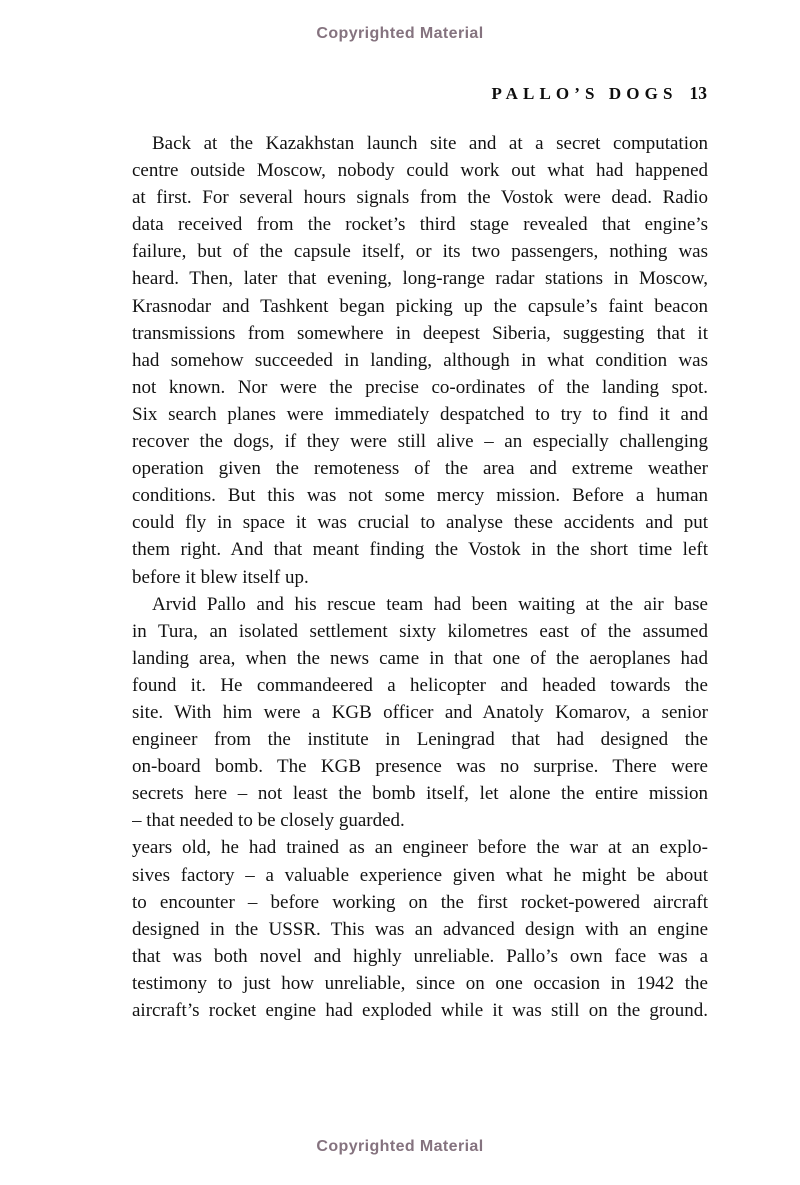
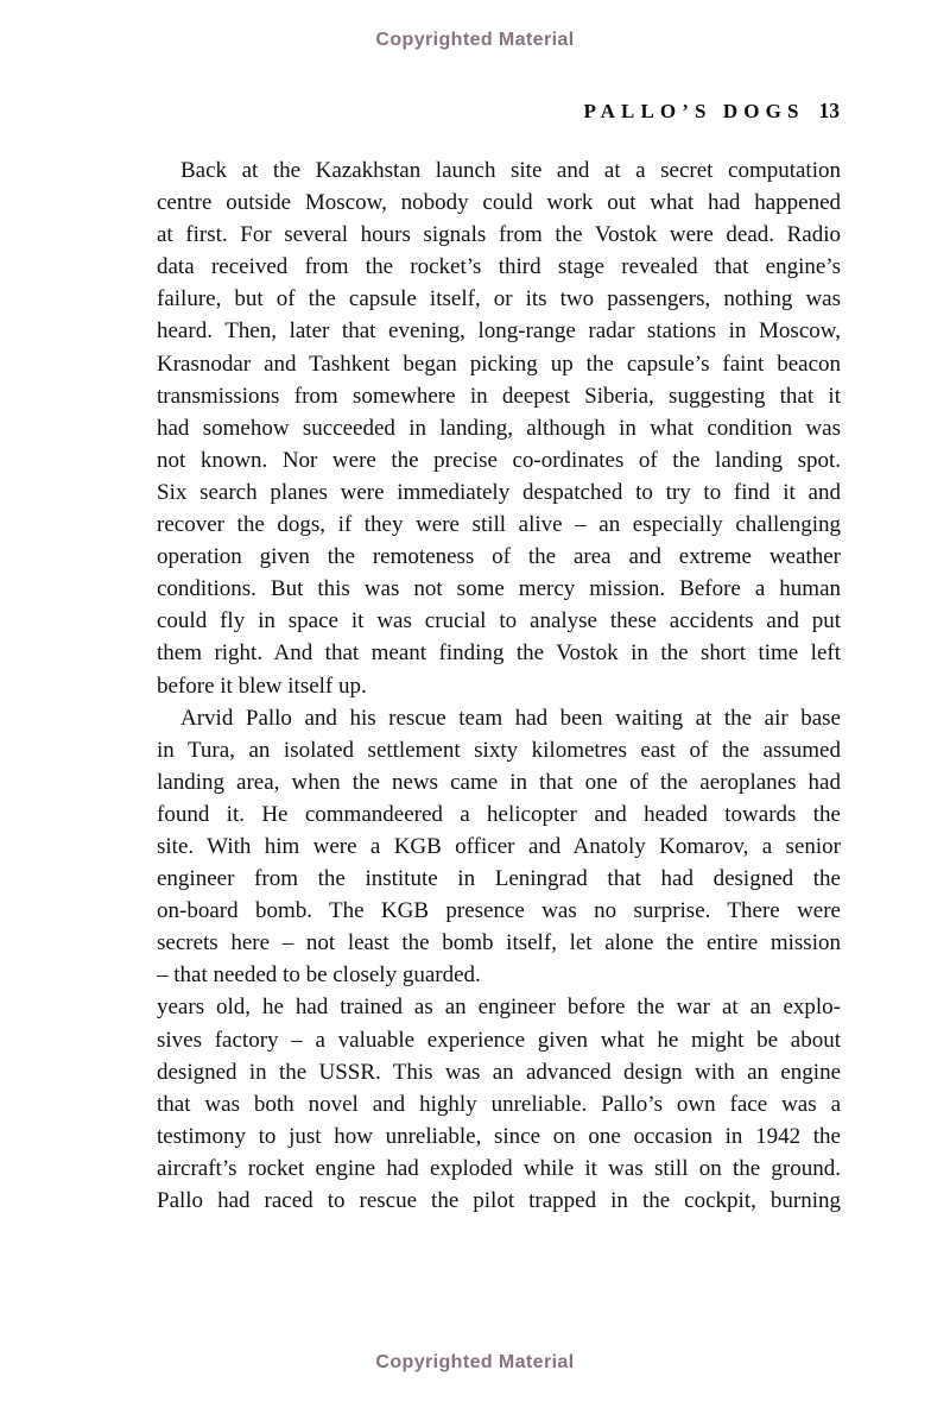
  Copyrighted Material
  PALLO’S DOGS 13
  Back at the Kazakhstan launch site and at a secret computation
  centre outside Moscow, nobody could work out what had happened
  at first. For several hours signals from the Vostok were dead. Radio
  data received from the rocket’s third stage revealed that engine’s
  failure, but of the capsule itself, or its two passengers, nothing was
  heard. Then, later that evening, long-range radar stations in Moscow,
  Krasnodar and Tashkent began picking up the capsule’s faint beacon
  transmissions from somewhere in deepest Siberia, suggesting that it
  had somehow succeeded in landing, although in what condition was
  not known. Nor were the precise co-ordinates of the landing spot.
  Six search planes were immediately despatched to try to find it and
  recover the dogs, if they were still alive – an especially challenging
  operation given the remoteness of the area and extreme weather
  conditions. But this was not some mercy mission. Before a human
  could fly in space it was crucial to analyse these accidents and put
  them right. And that meant finding the Vostok in the short time left
  before it blew itself up.
  Arvid Pallo and his rescue team had been waiting at the air base
  in Tura, an isolated settlement sixty kilometres east of the assumed
  landing area, when the news came in that one of the aeroplanes had
  found it. He commandeered a helicopter and headed towards the
  site. With him were a KGB officer and Anatoly Komarov, a senior
  engineer from the institute in Leningrad that had designed the
  on-board bomb. The KGB presence was no surprise. There were
  secrets here – not least the bomb itself, let alone the entire mission
  – that needed to be closely guarded.
  years old, he had trained as an engineer before the war at an explo-
  sives factory – a valuable experience given what he might be about
- to encounter – before working on the first rocket-powered aircraft
  designed in the USSR. This was an advanced design with an engine
  that was both novel and highly unreliable. Pallo’s own face was a
  testimony to just how unreliable, since on one occasion in 1942 the
  aircraft’s rocket engine had exploded while it was still on the ground.
+ Pallo had raced to rescue the pilot trapped in the cockpit, burning
  Copyrighted Material
